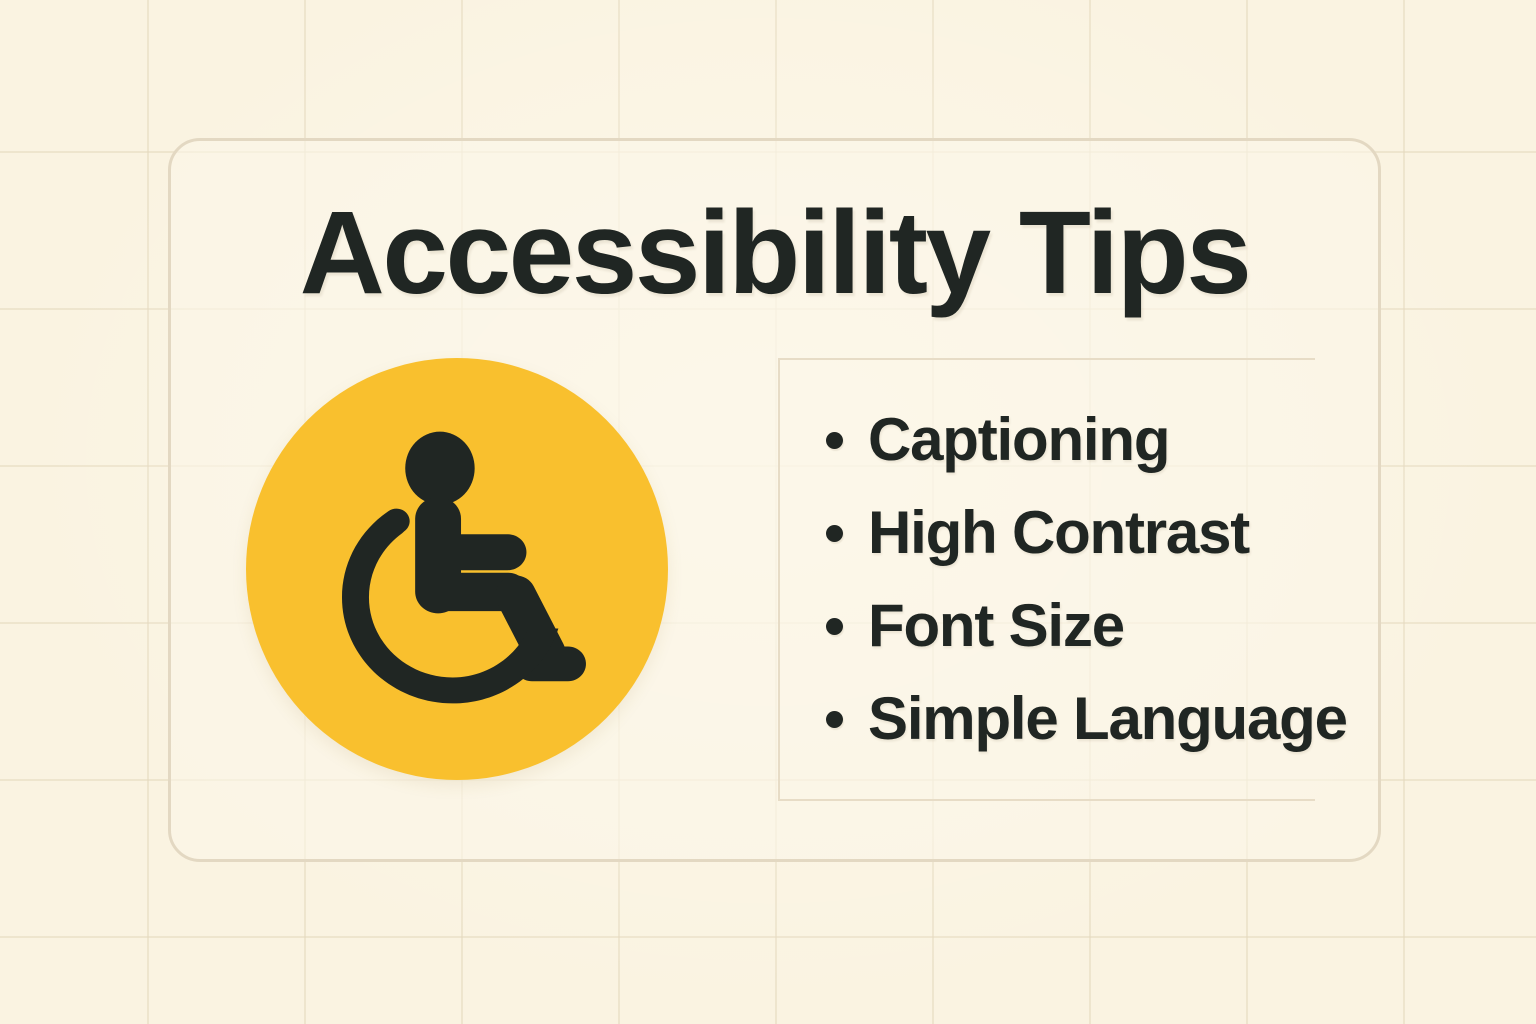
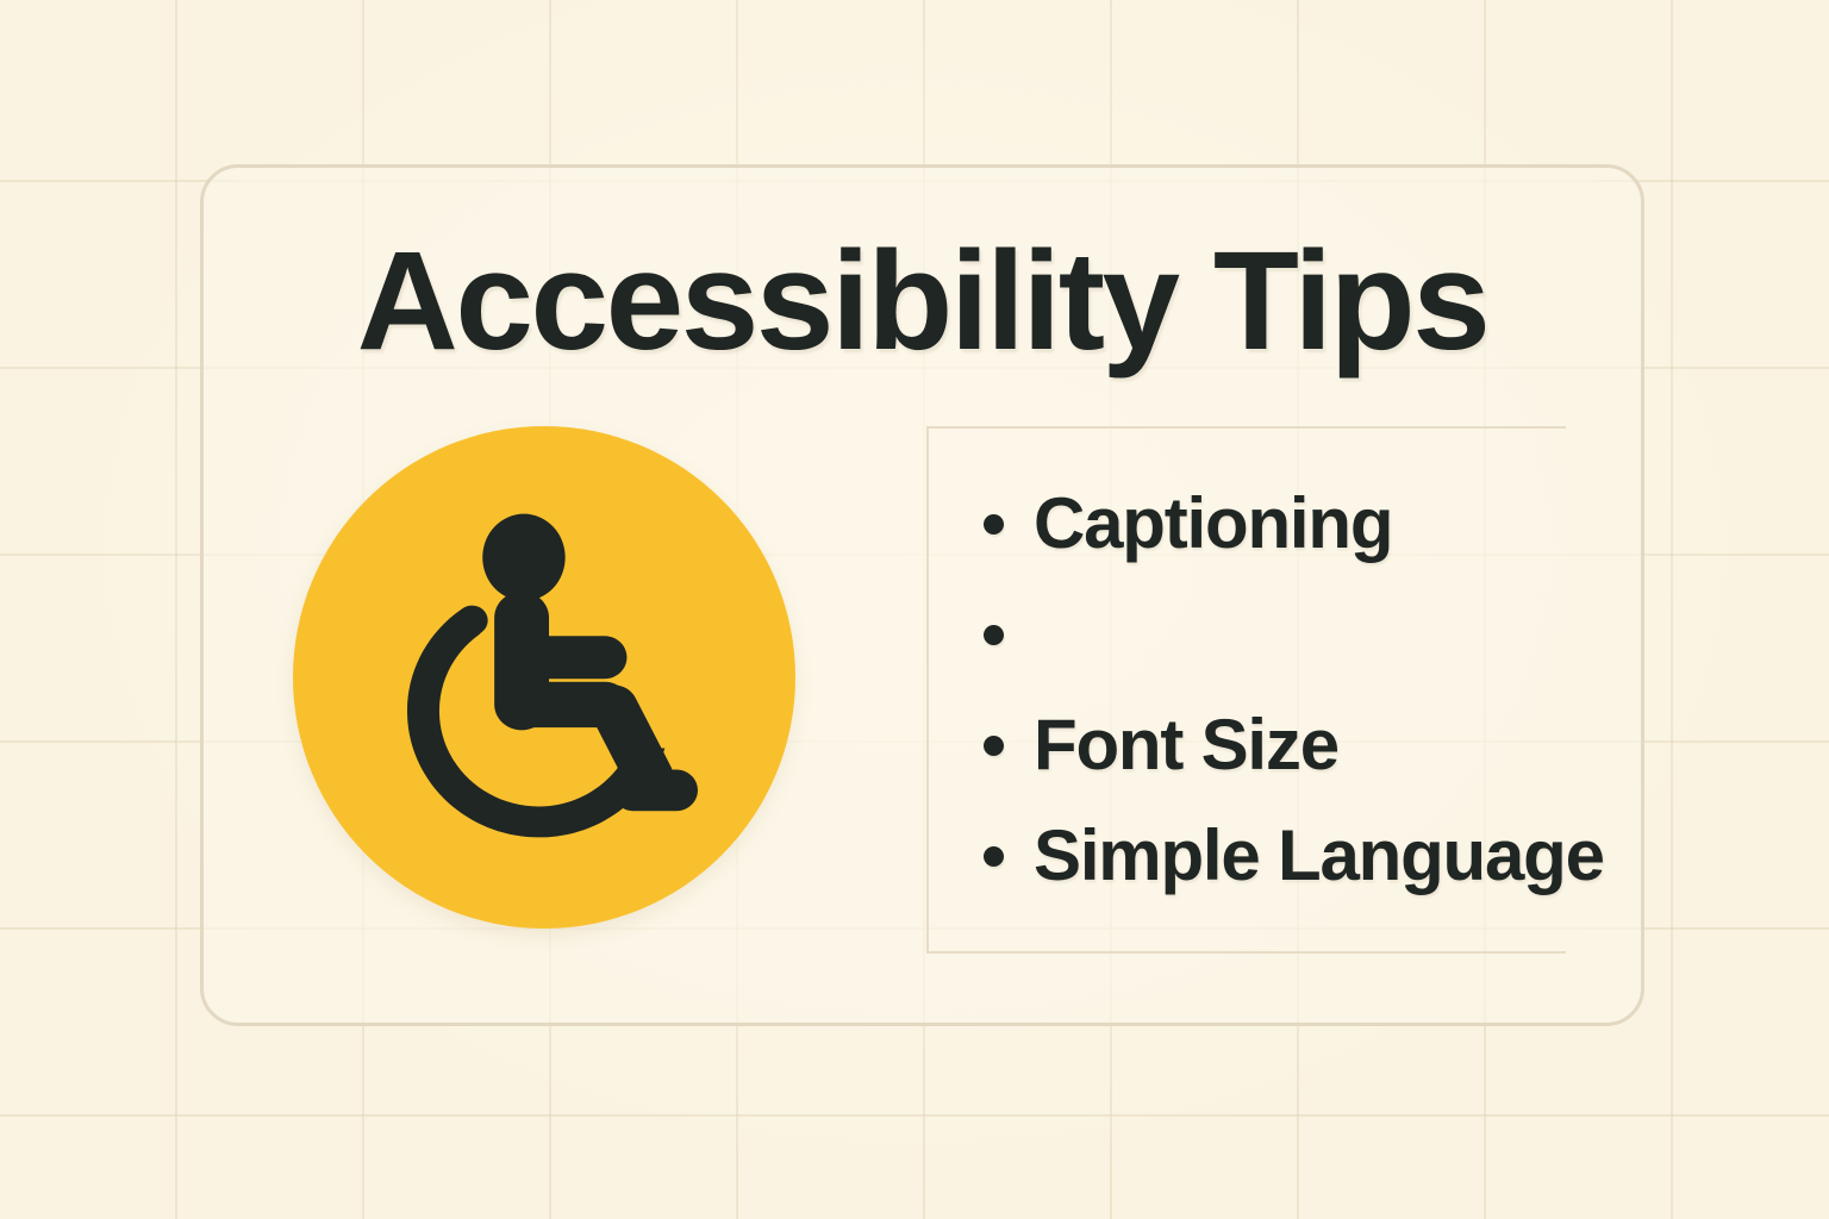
  Accessibility Tips
  Captioning
- High Contrast
  Font Size
  Simple Language
